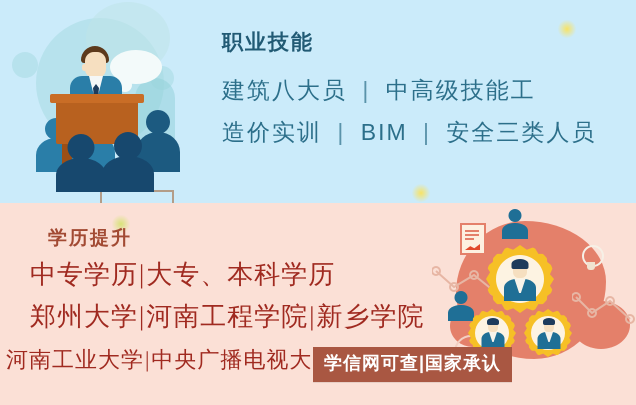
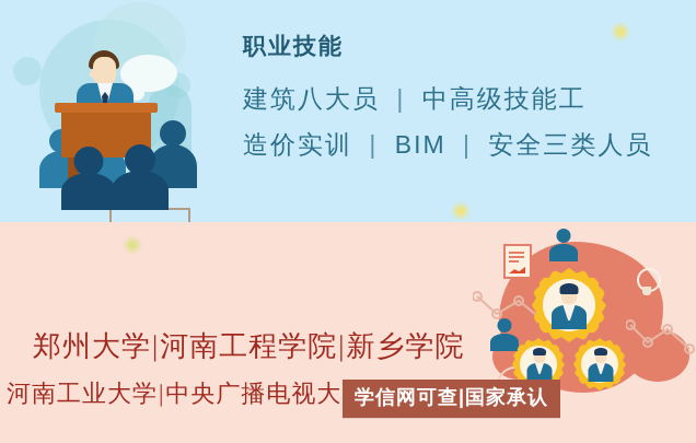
  职业技能
  建筑八大员 | 中高级技能工
  造价实训 | BIM | 安全三类人员
- 学历提升
- 中专学历|大专、本科学历
  郑州大学|河南工程学院|新乡学院
  河南工业大学|中央广播电视大
  学信网可查|国家承认
